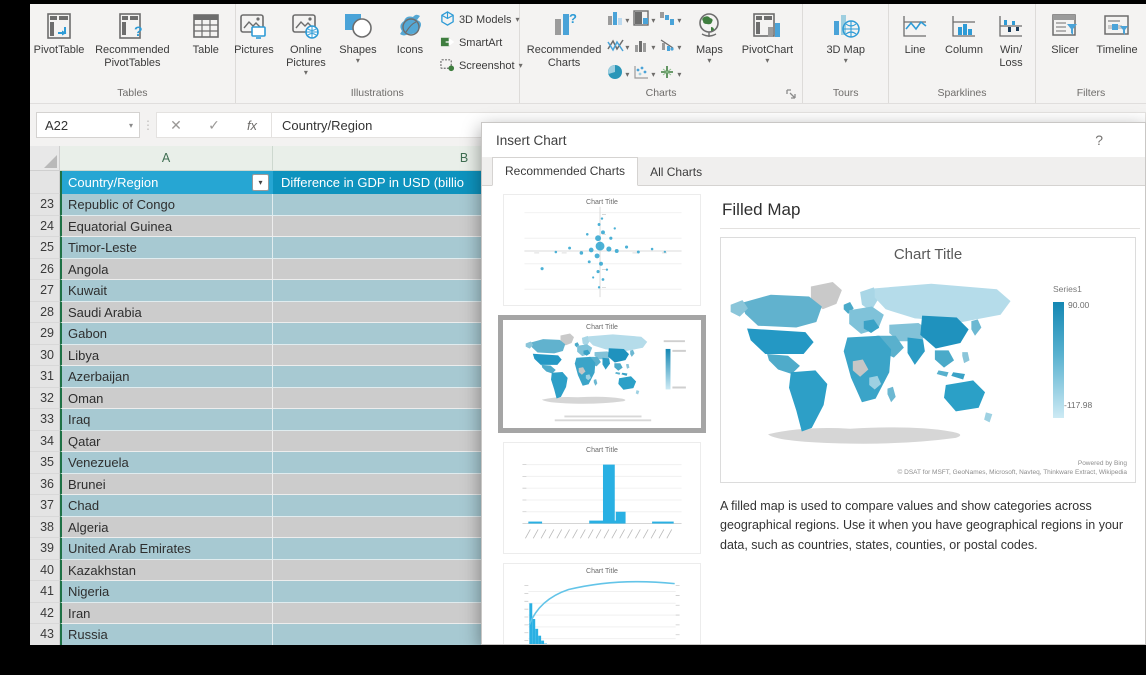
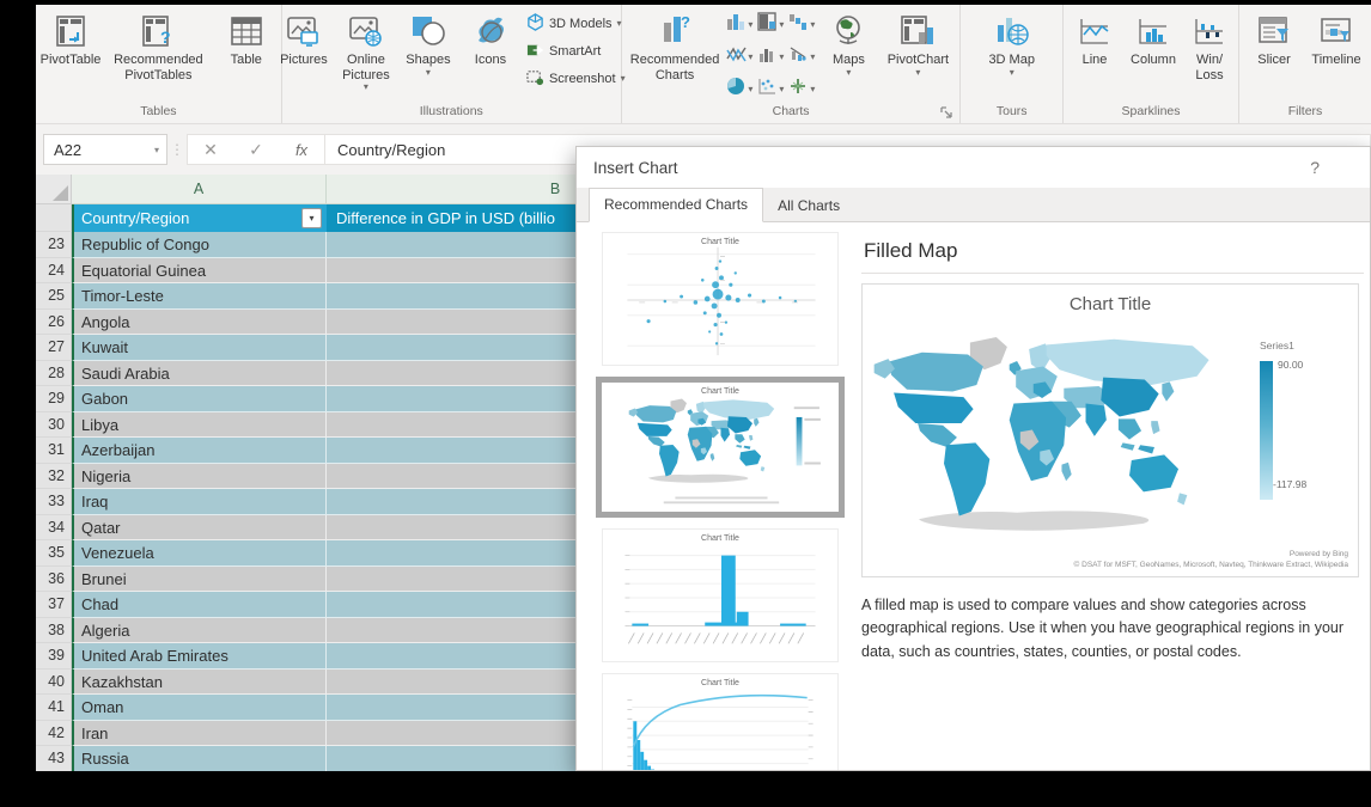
  PivotTable
  ?
  Recommended PivotTables
  Table
  Tables
  Pictures
  Online Pictures
  ▾
  Shapes
  ▾
  Icons
  3D Models
  ▾
  SmartArt
  Screenshot
  ▾
  Illustrations
  ?
  Recommended Charts
  ▾
  ▾
  ▾
  ▾
  ▾
  ▾
  ▾
  ▾
  ▾
  Maps
  ▾
  PivotChart
  ▾
  Charts
  3D Map
  ▾
  Tours
  Line
  Column
  Win/ Loss
  Sparklines
  Slicer
  Timeline
  Filters
  A22
  ▾
  ⋮
  ✕
  ✓
  fx
  Country/Region
  A
  B
  Country/Region
  ▾
  Difference in GDP in USD (billio
  23
  Republic of Congo
  24
  Equatorial Guinea
  25
  Timor-Leste
  26
  Angola
  27
  Kuwait
  28
  Saudi Arabia
  29
  Gabon
  30
  Libya
  31
  Azerbaijan
  32
- Oman
+ Nigeria
  33
  Iraq
  34
  Qatar
  35
  Venezuela
  36
  Brunei
  37
  Chad
  38
  Algeria
  39
  United Arab Emirates
  40
  Kazakhstan
  41
- Nigeria
+ Oman
  42
  Iran
  43
  Russia
  Insert Chart
  ?
  Recommended Charts
  All Charts
  Filled Map
  Chart Title
  Series1
  90.00
  -117.98
  A filled map is used to compare values and show categories across geographical regions. Use it when you have geographical regions in your data, such as countries, states, counties, or postal codes.
